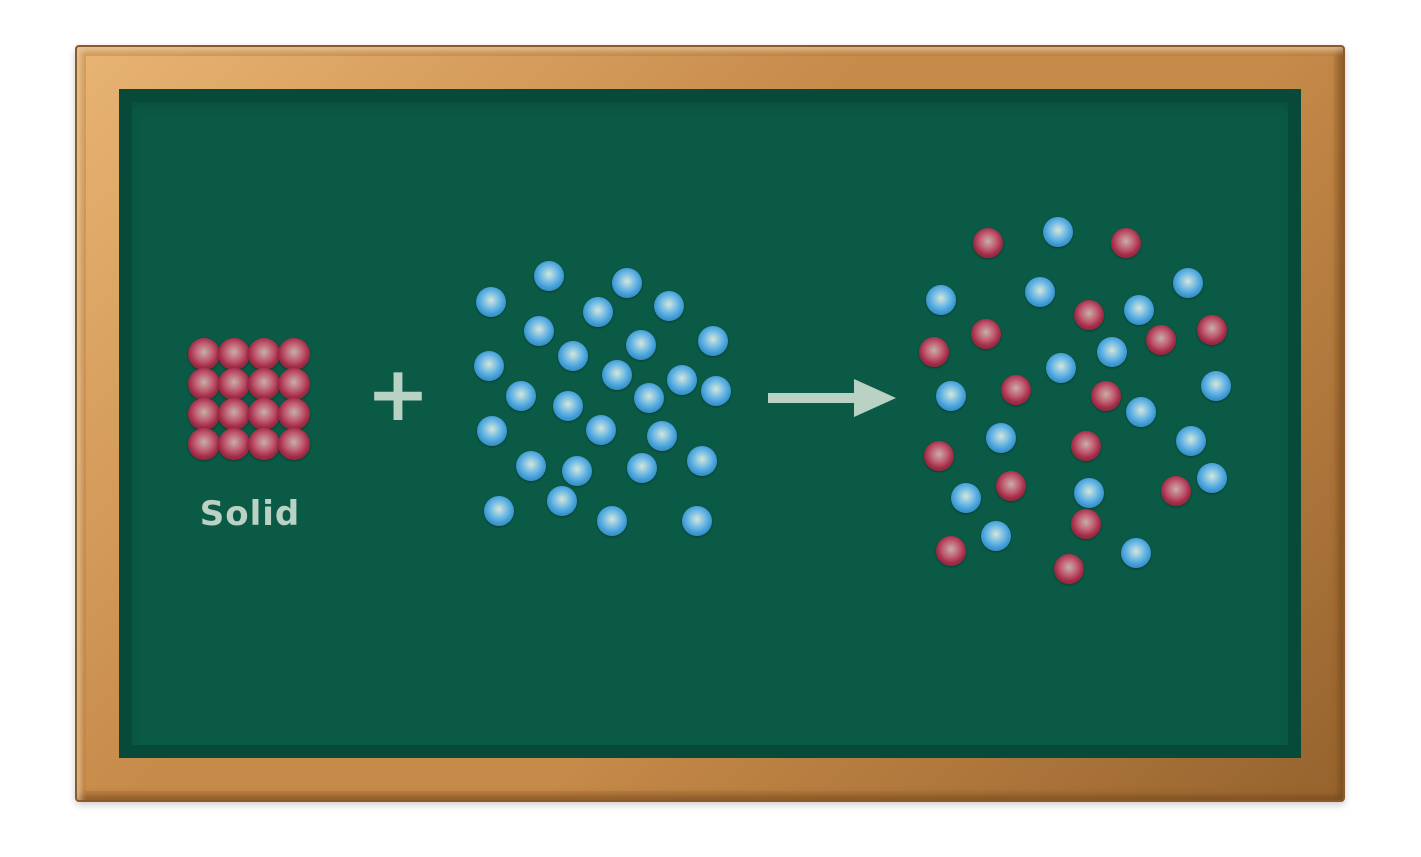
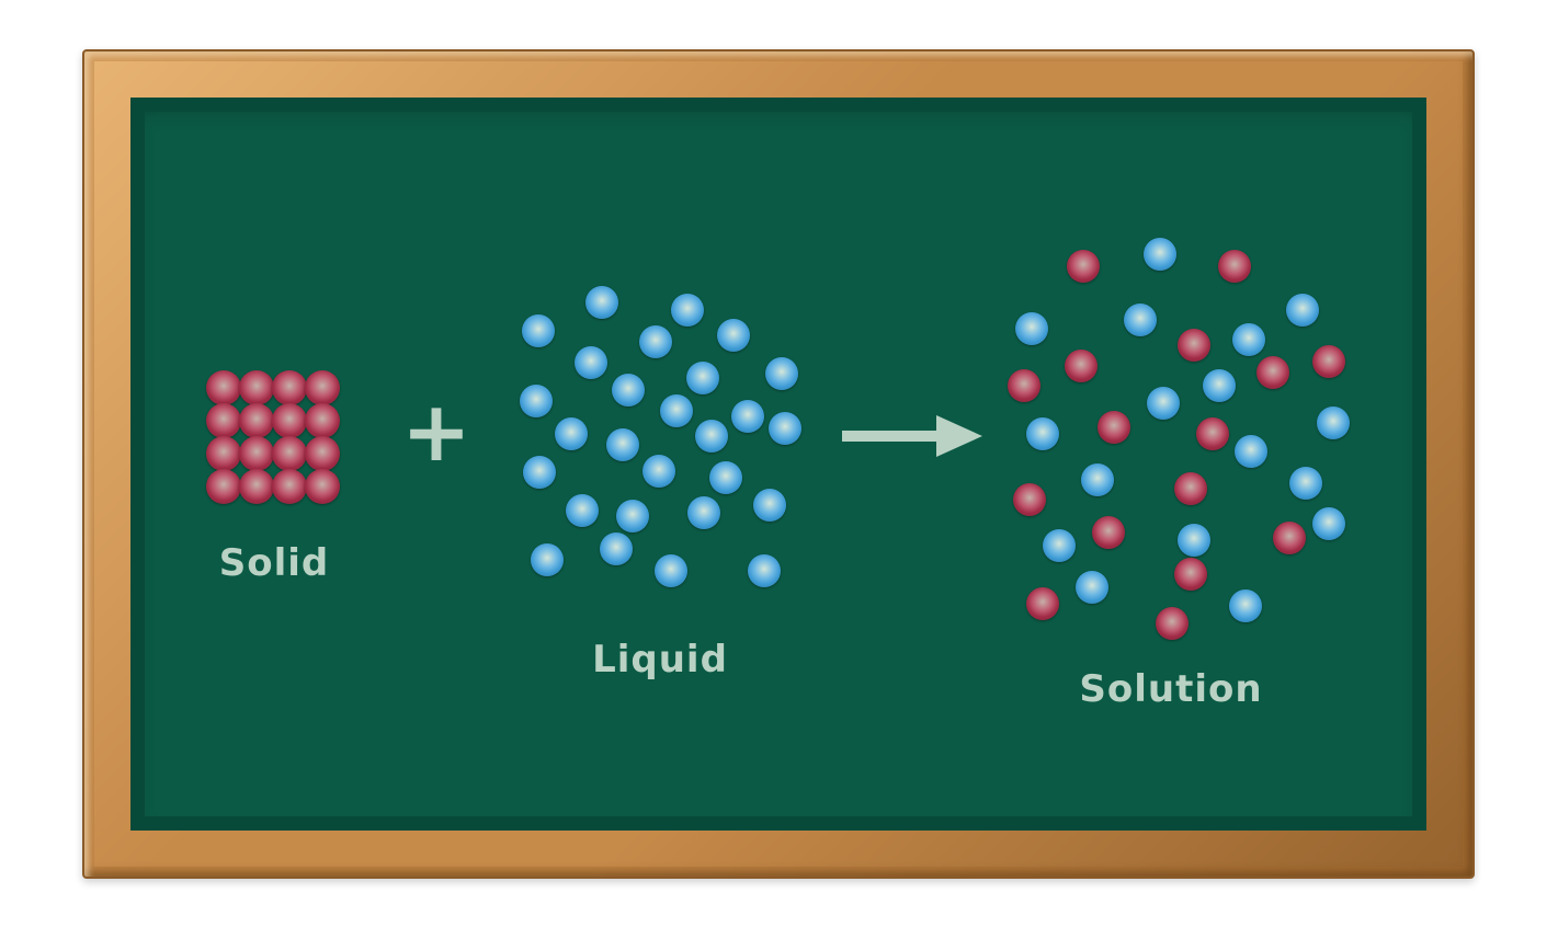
  +
  Solid
+ Liquid
+ Solution
